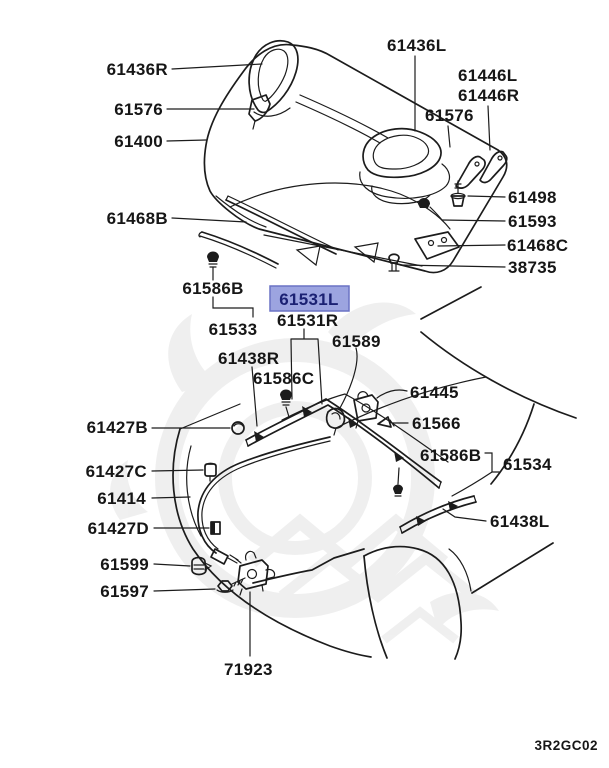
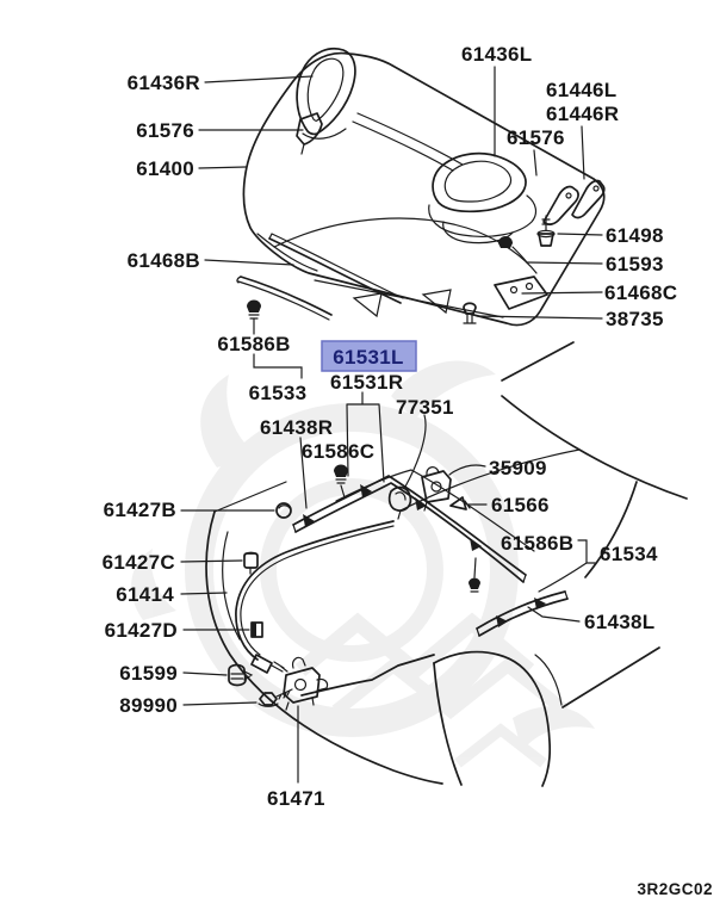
  61436R
  61576
  61400
  61436L
  61446L
  61446R
  61576
  61498
  61593
  61468C
  38735
  61468B
  61586B
  61533
  61531L
  61531R
- 61589
+ 77351
  61438R
  61586C
- 61445
+ 35909
  61566
  61586B
  61534
  61438L
  61427B
  61427C
  61414
  61427D
  61599
- 61597
+ 89990
- 71923
+ 61471
  3R2GC02
